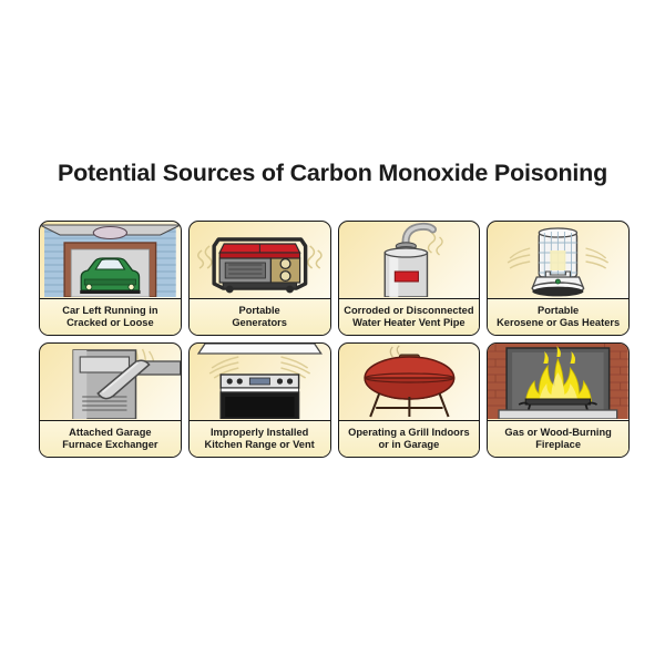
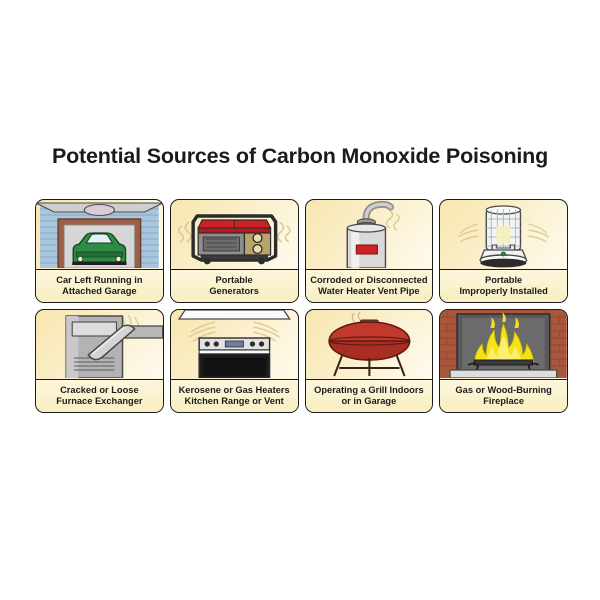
  Potential Sources of Carbon Monoxide Poisoning
  Car Left Running in
- Cracked or Loose
+ Attached Garage
  Portable
  Generators
  Corroded or Disconnected
  Water Heater Vent Pipe
  Portable
- Kerosene or Gas Heaters
+ Improperly Installed
- Attached Garage
+ Cracked or Loose
  Furnace Exchanger
- Improperly Installed
+ Kerosene or Gas Heaters
  Kitchen Range or Vent
  Operating a Grill Indoors
  or in Garage
  Gas or Wood-Burning
  Fireplace
